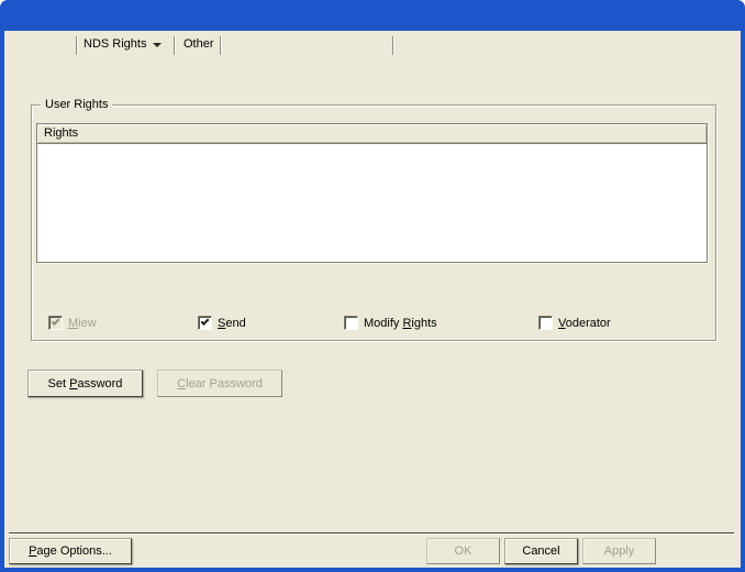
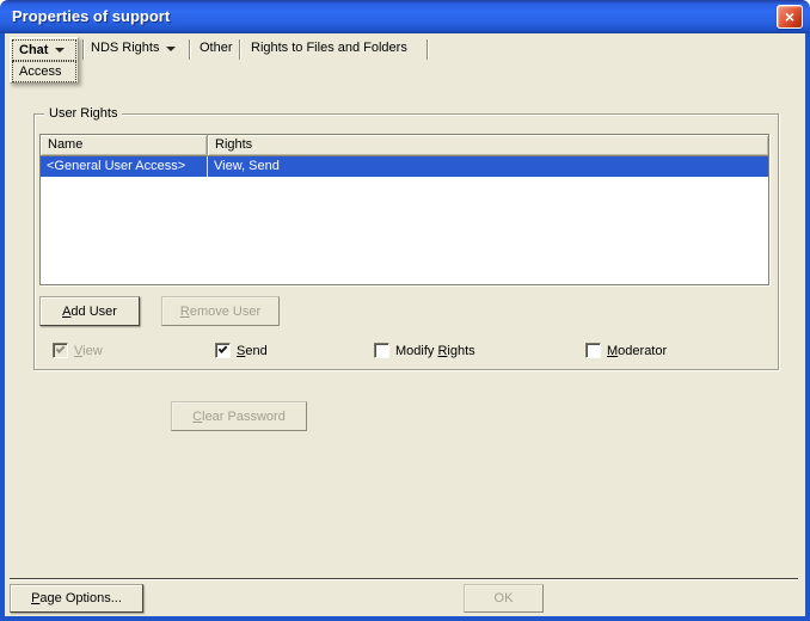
+ Properties of support
+ ×
+ Chat
+ Access
  NDS Rights
  Other
+ Rights to Files and Folders
  User Rights
+ Name
  Rights
+ <General User Access>
+ View, Send
+ Add User
+ Remove User
- Miew
+ View
  Send
  Modify Rights
- Voderator
+ Moderator
- Set Password
  Clear Password
  Page Options...
  OK
- Cancel
- Apply
